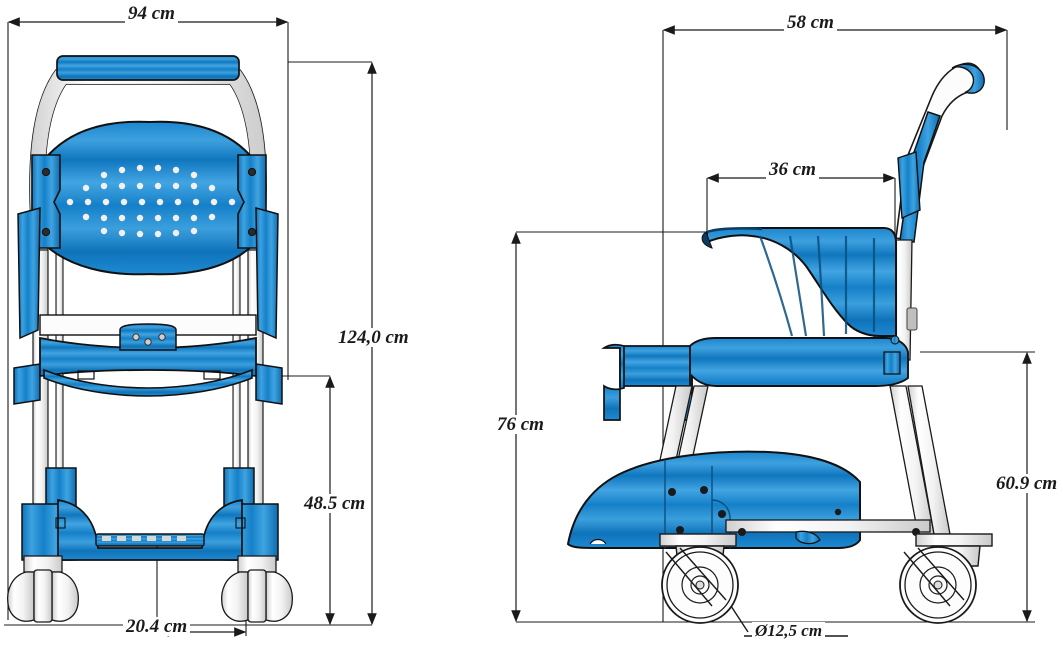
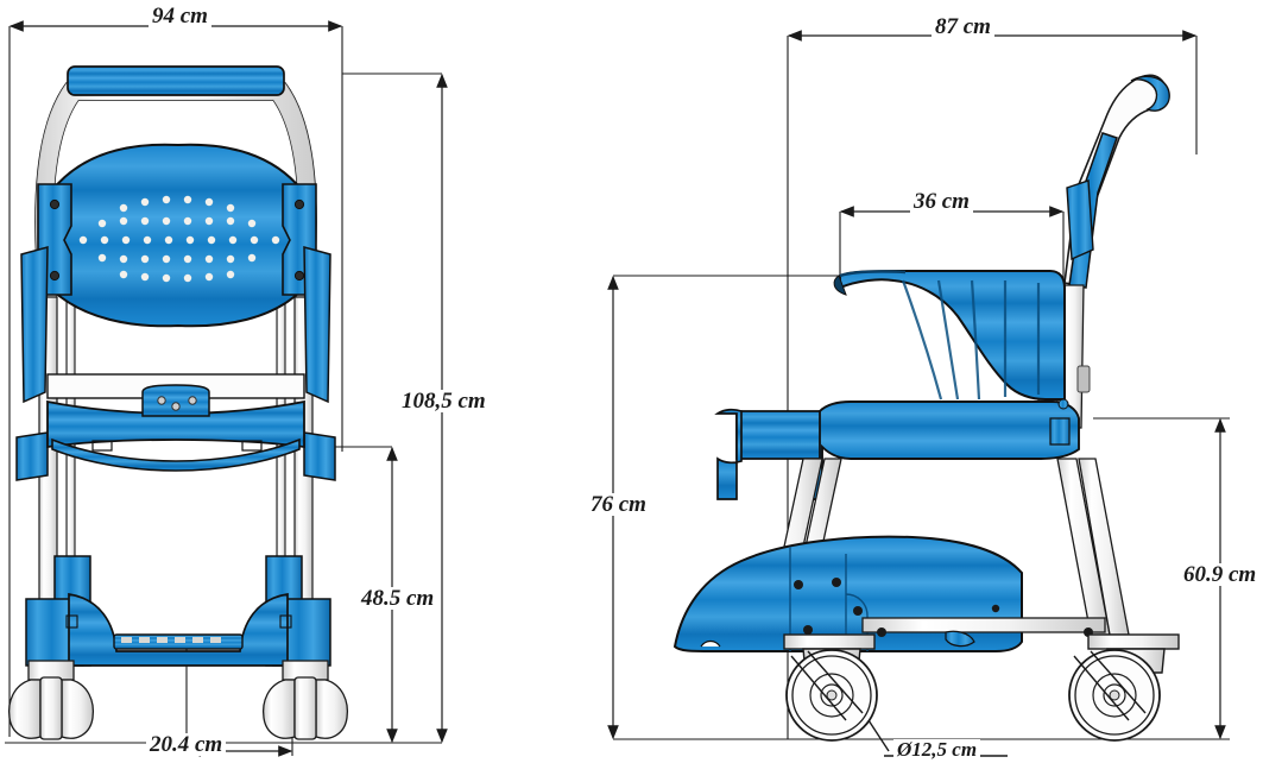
  94 cm
- 124,0 cm
+ 108,5 cm
  48.5 cm
  20.4 cm
- 58 cm
+ 87 cm
  36 cm
  76 cm
  60.9 cm
  Ø12,5 cm
